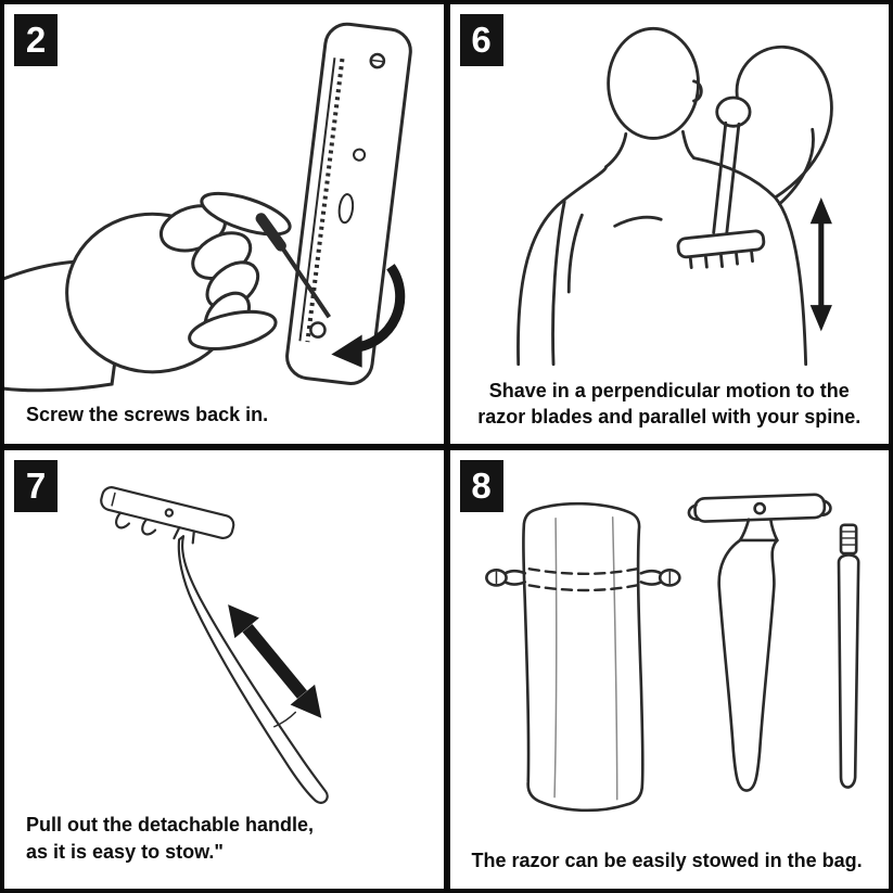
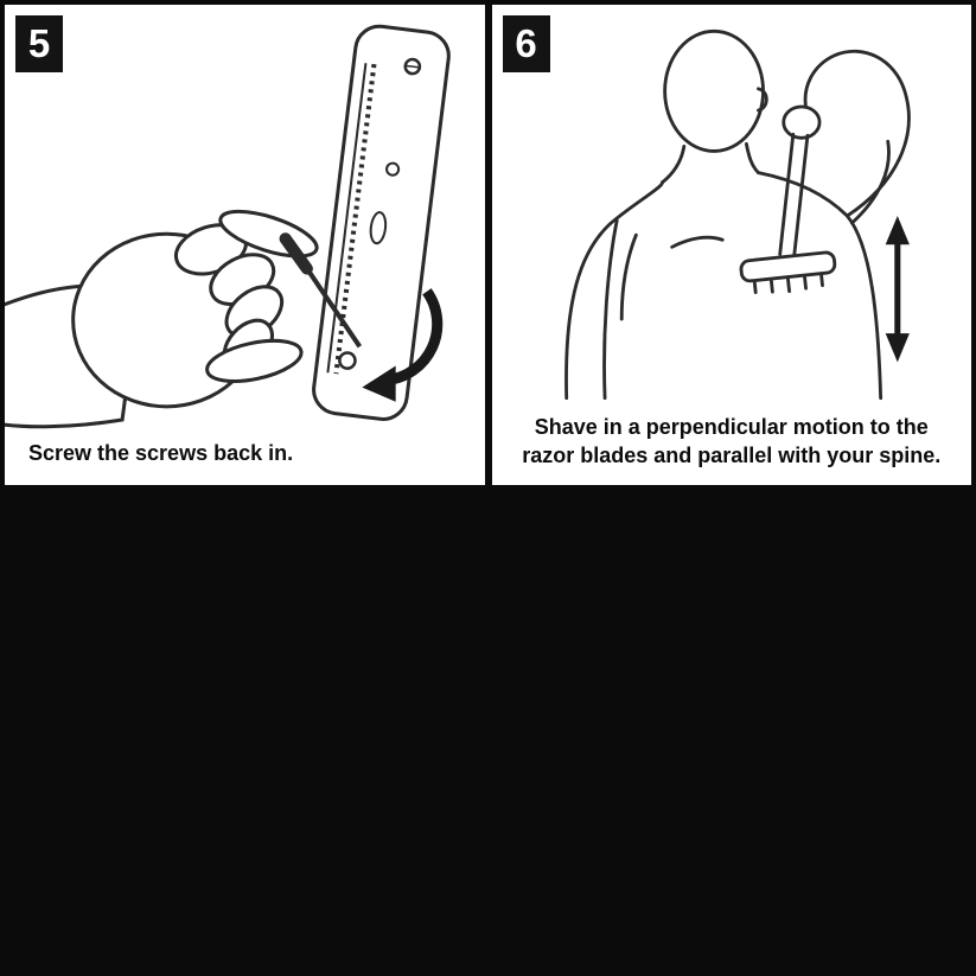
- 2
+ 5
  Screw the screws back in.
  6
  Shave in a perpendicular motion to the razor blades and parallel with your spine.
- 7
- Pull out the detachable handle,
- as it is easy to stow."
- 8
- The razor can be easily stowed in the bag.
